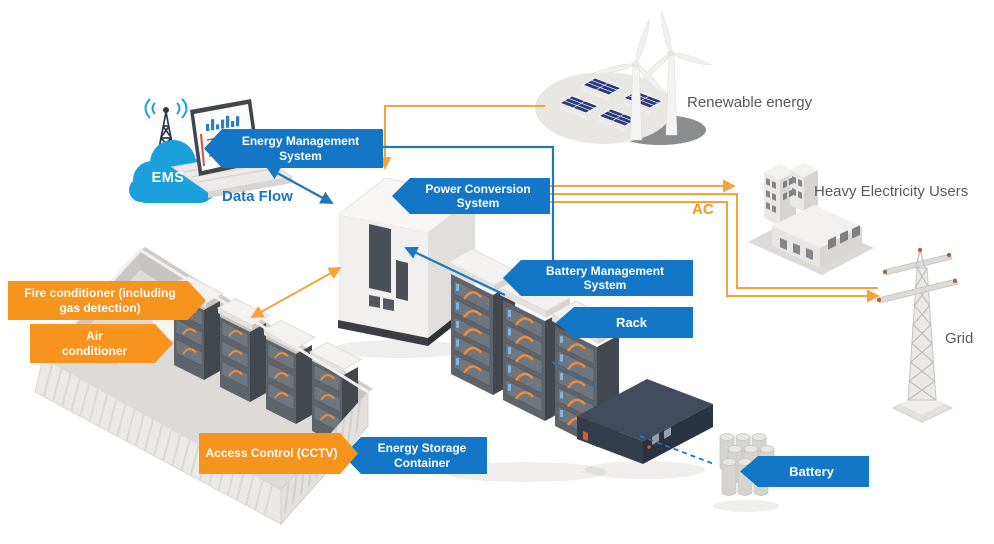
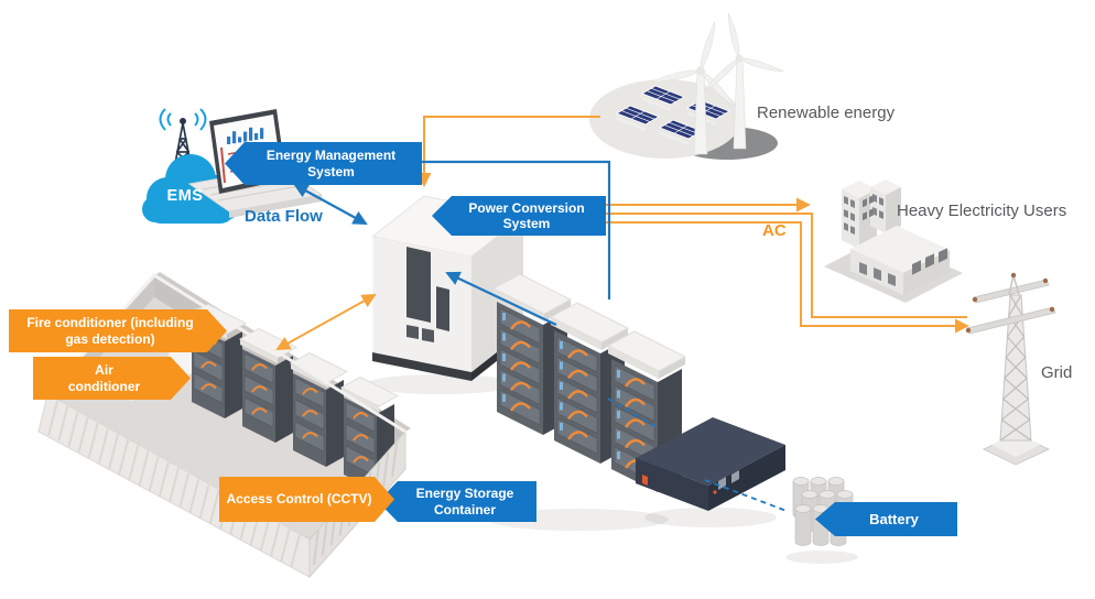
  Energy Management System
  Power Conversion System
- Battery Management System
- Rack
  Battery
  Energy Storage Container
  Fire conditioner (including gas detection)
  Air conditioner
  Access Control (CCTV)
  Data Flow
  AC
  Renewable energy
  Heavy Electricity Users
  Grid
  EMS
